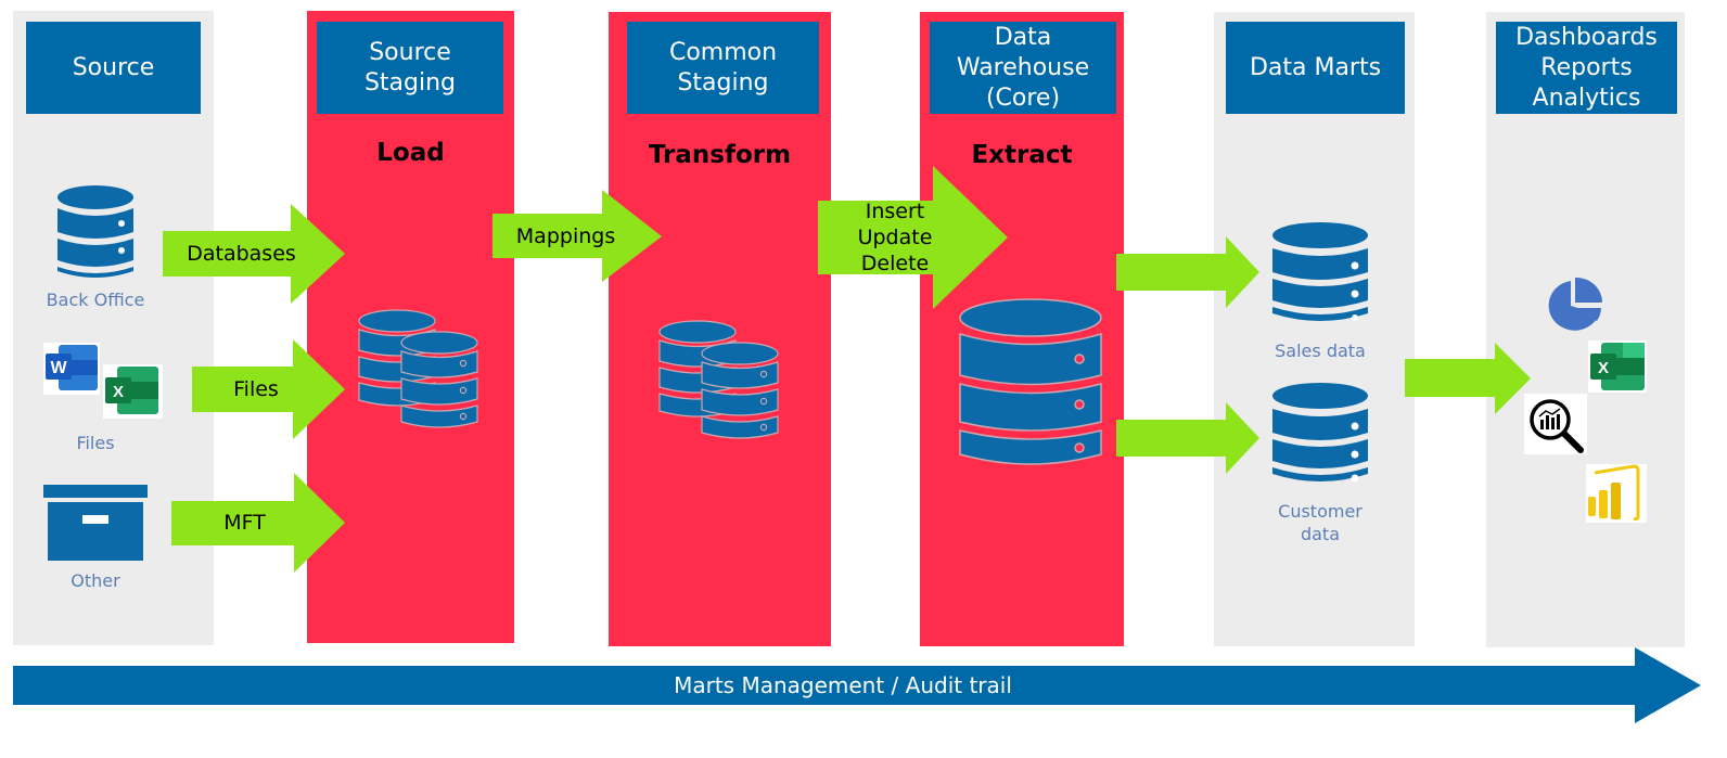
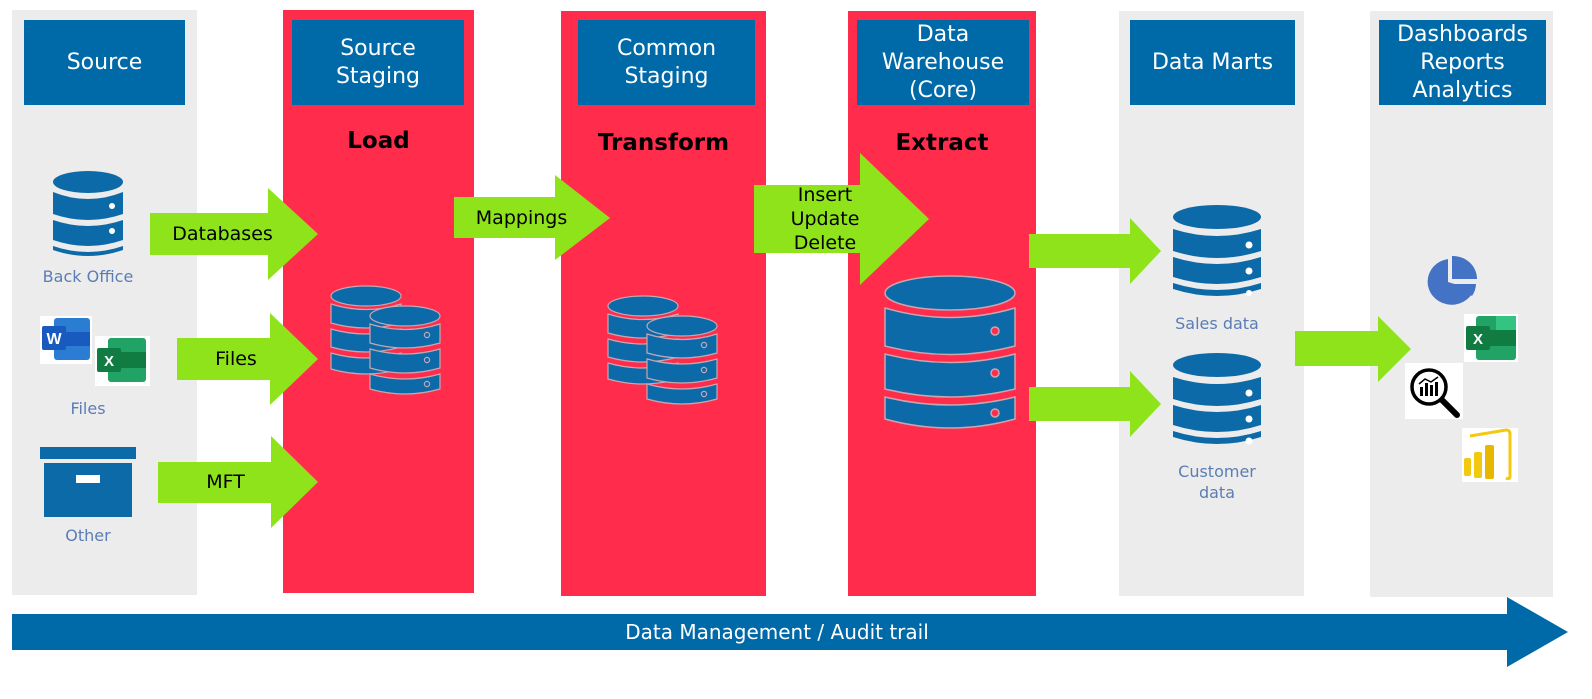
  Source
  Source
  Staging
  Common
  Staging
  Data
  Warehouse
  (Core)
  Data Marts
  Dashboards
  Reports
  Analytics
  Load
  Transform
  Extract
  Back Office
  W
  X
  Files
  Other
  Databases
  Files
  MFT
  Mappings
  Insert
  Update
  Delete
  Sales data
  Customer
  data
  X
- Marts Management / Audit trail
+ Data Management / Audit trail
